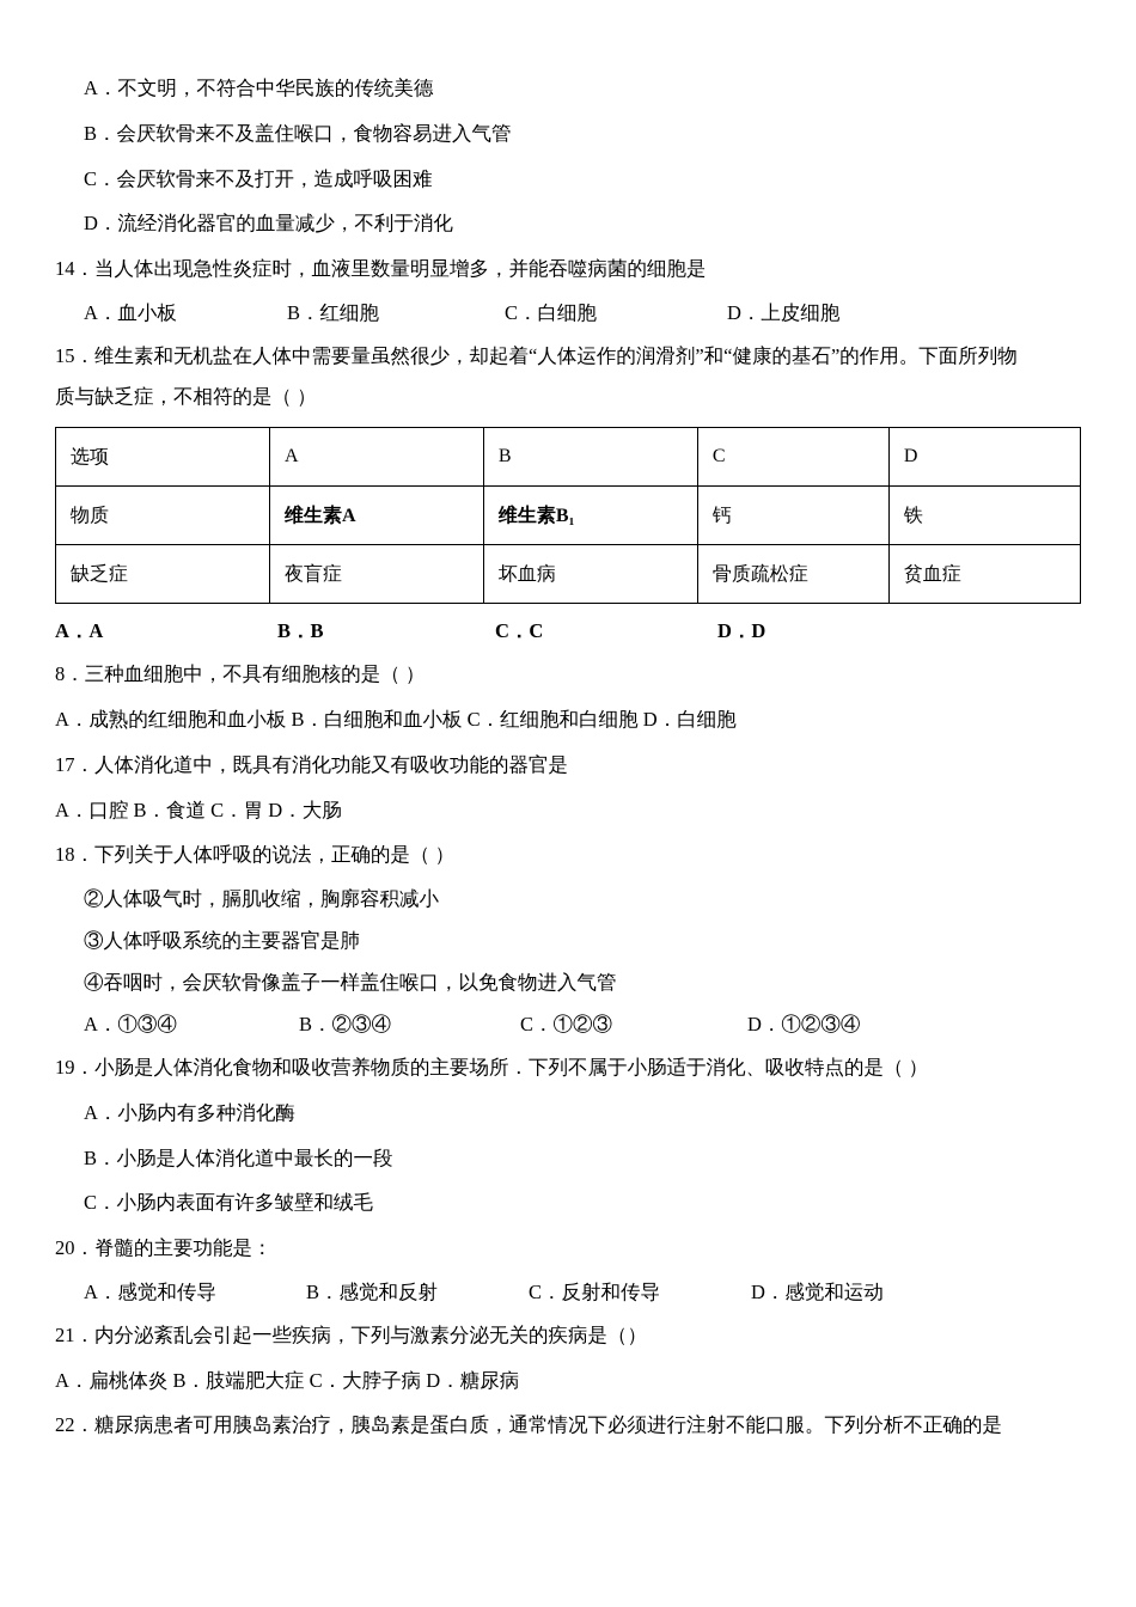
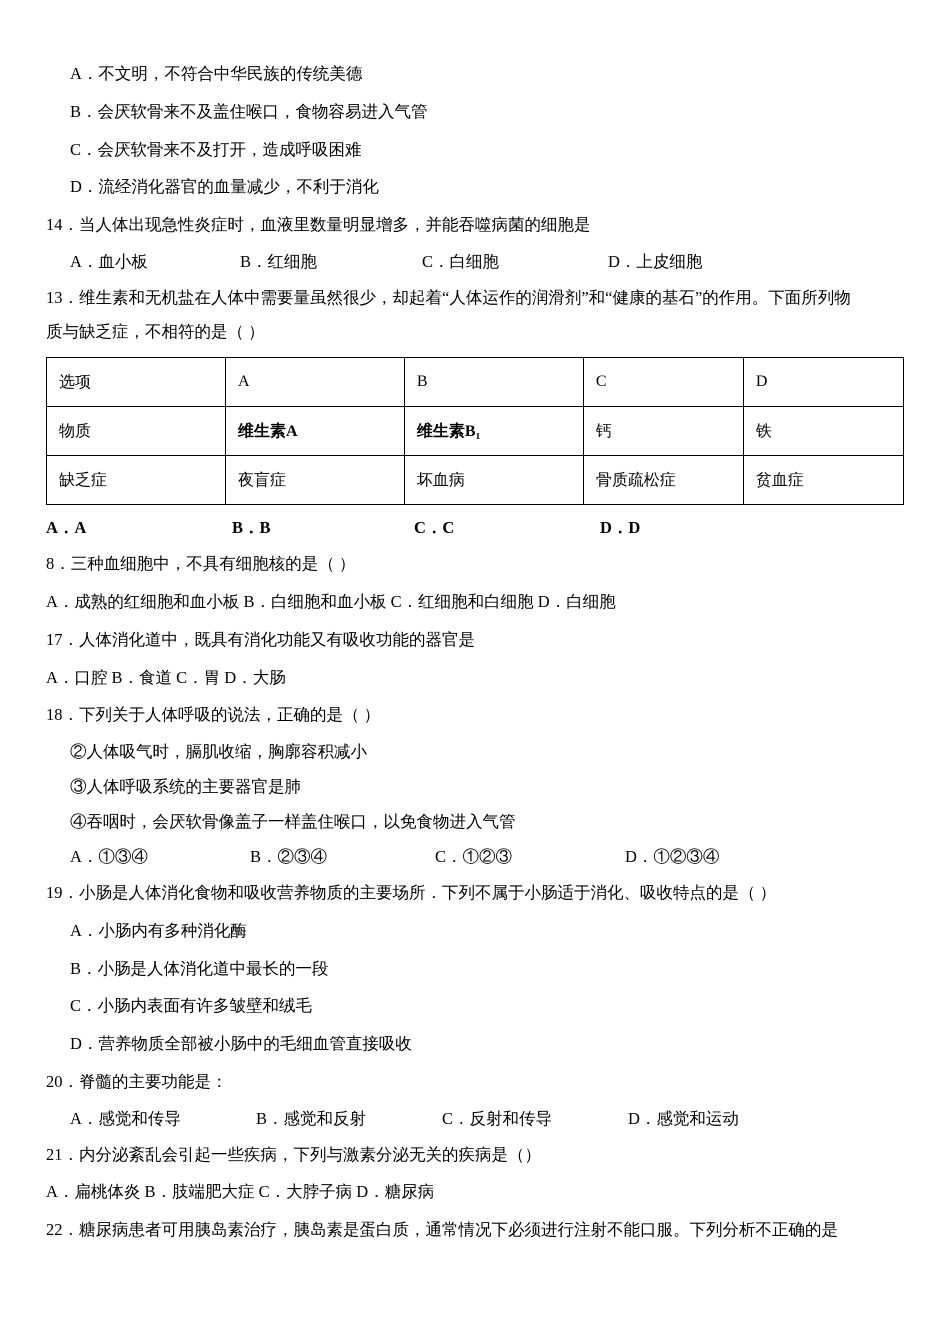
  A．不文明，不符合中华民族的传统美德
  B．会厌软骨来不及盖住喉口，食物容易进入气管
  C．会厌软骨来不及打开，造成呼吸困难
  D．流经消化器官的血量减少，不利于消化
  14．当人体出现急性炎症时，血液里数量明显增多，并能吞噬病菌的细胞是
  A．血小板
  B．红细胞
  C．白细胞
  D．上皮细胞
- 15．维生素和无机盐在人体中需要量虽然很少，却起着“人体运作的润滑剂”和“健康的基石”的作用。下面所列物
+ 13．维生素和无机盐在人体中需要量虽然很少，却起着“人体运作的润滑剂”和“健康的基石”的作用。下面所列物
  质与缺乏症，不相符的是（ ）
  选项	A	B	C	D
  物质	维生素A	维生素B₁	钙	铁
  缺乏症	夜盲症	坏血病	骨质疏松症	贫血症
  A．A
  B．B
  C．C
  D．D
  8．三种血细胞中，不具有细胞核的是（ ）
  A．成熟的红细胞和血小板 B．白细胞和血小板 C．红细胞和白细胞 D．白细胞
  17．人体消化道中，既具有消化功能又有吸收功能的器官是
  A．口腔 B．食道 C．胃 D．大肠
  18．下列关于人体呼吸的说法，正确的是（ ）
  ②人体吸气时，膈肌收缩，胸廓容积减小
  ③人体呼吸系统的主要器官是肺
  ④吞咽时，会厌软骨像盖子一样盖住喉口，以免食物进入气管
  A．①③④
  B．②③④
  C．①②③
  D．①②③④
  19．小肠是人体消化食物和吸收营养物质的主要场所．下列不属于小肠适于消化、吸收特点的是（ ）
  A．小肠内有多种消化酶
  B．小肠是人体消化道中最长的一段
  C．小肠内表面有许多皱壁和绒毛
+ D．营养物质全部被小肠中的毛细血管直接吸收
  20．脊髓的主要功能是：
  A．感觉和传导
  B．感觉和反射
  C．反射和传导
  D．感觉和运动
  21．内分泌紊乱会引起一些疾病，下列与激素分泌无关的疾病是（）
  A．扁桃体炎 B．肢端肥大症 C．大脖子病 D．糖尿病
  22．糖尿病患者可用胰岛素治疗，胰岛素是蛋白质，通常情况下必须进行注射不能口服。下列分析不正确的是
